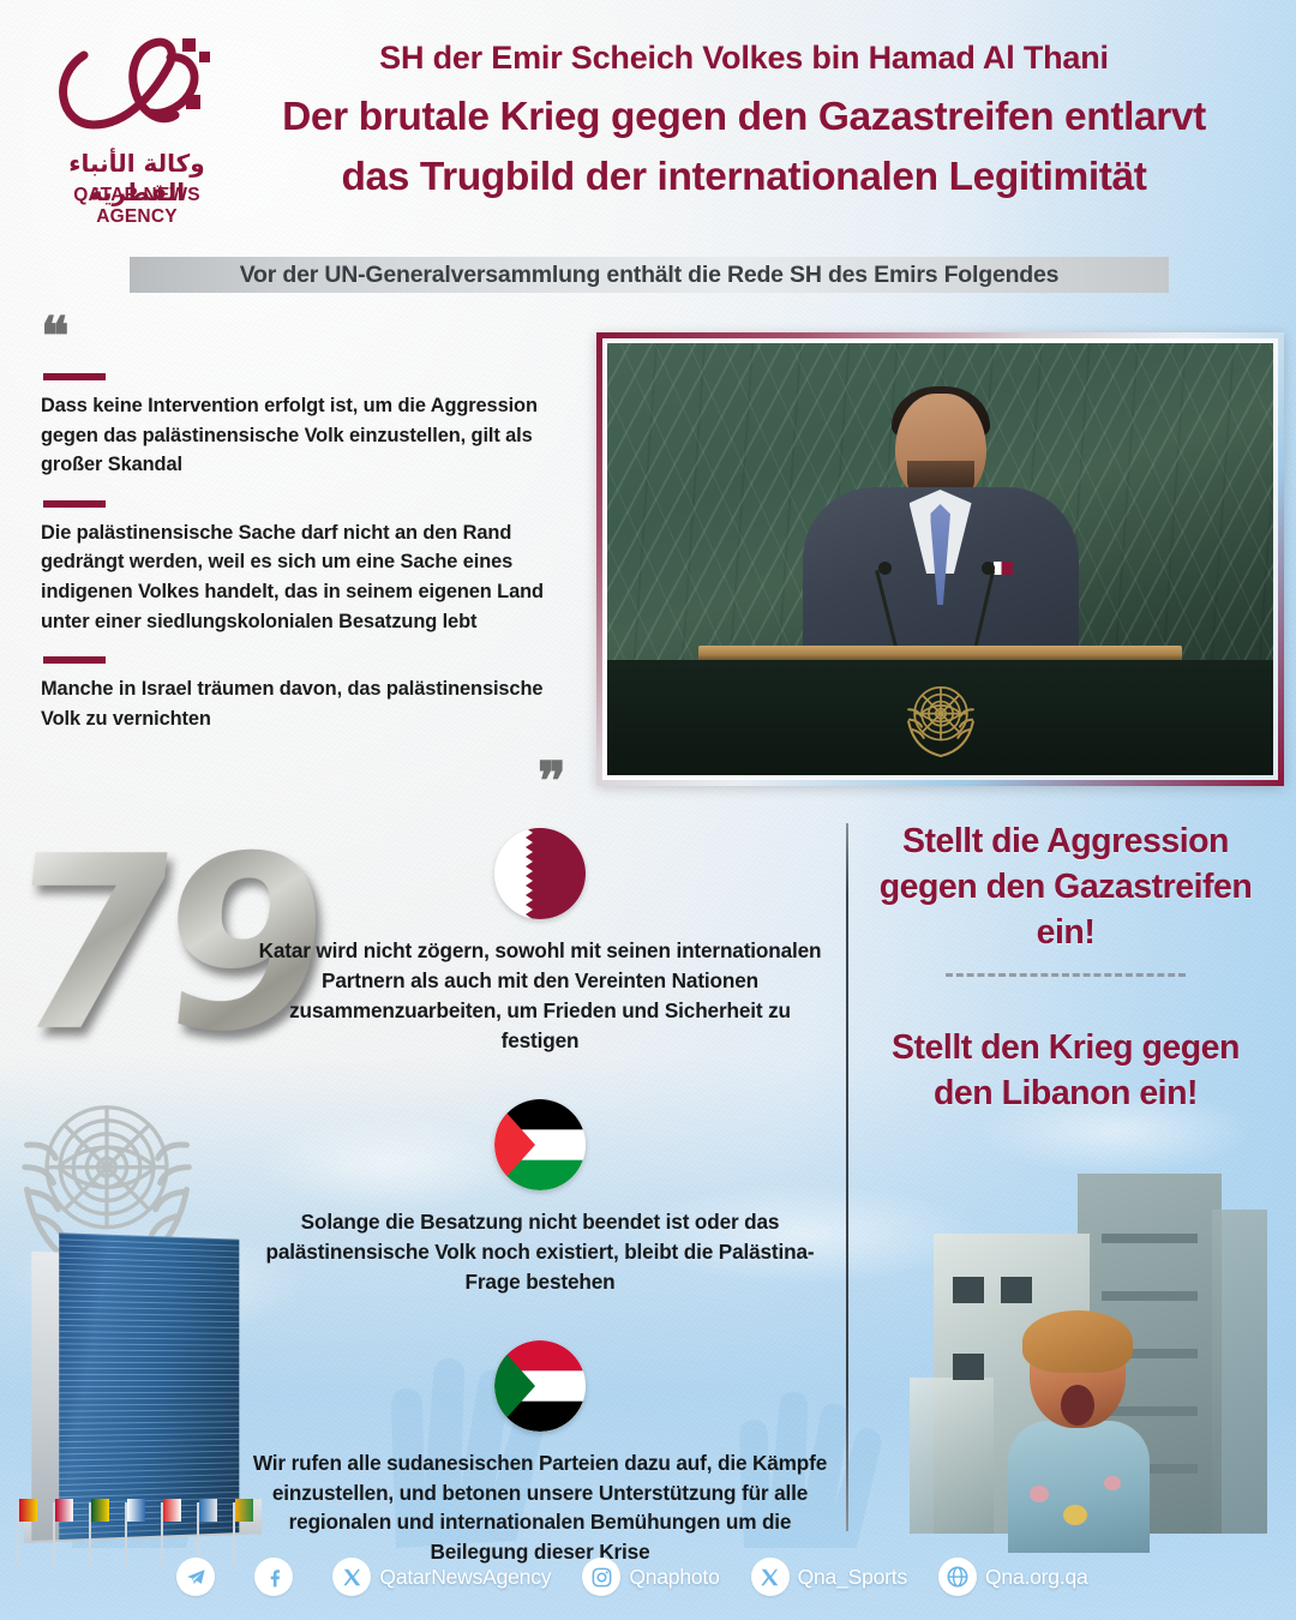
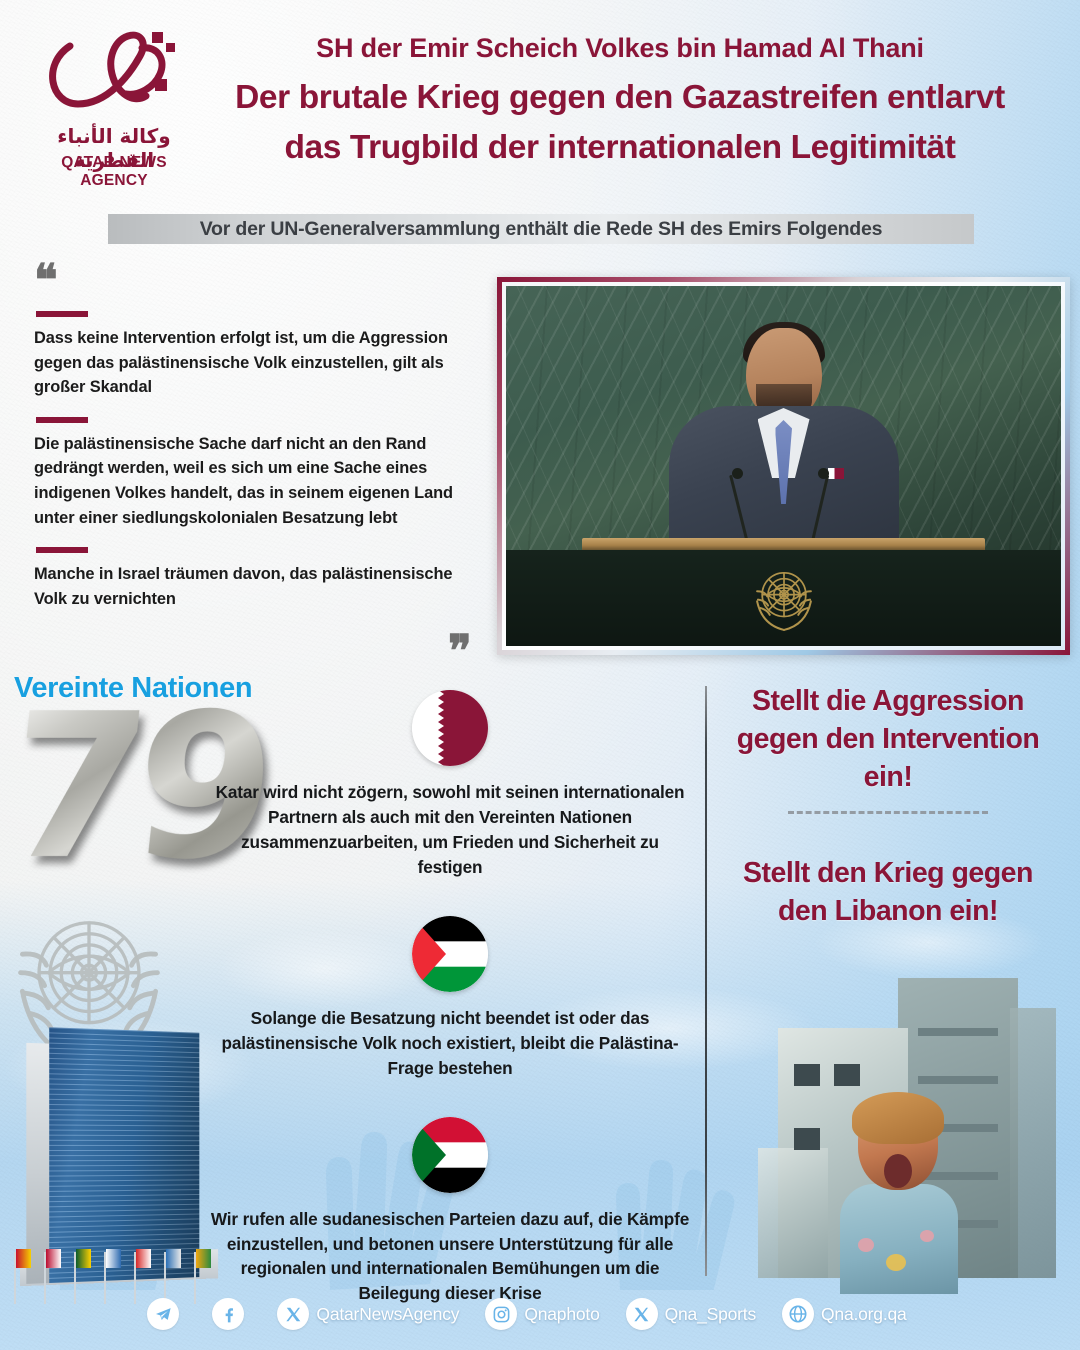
  وكالة الأنباء القطرية
  QATAR NEWS AGENCY
  SH der Emir Scheich Volkes bin Hamad Al Thani
  Der brutale Krieg gegen den Gazastreifen entlarvt
  das Trugbild der internationalen Legitimität
  Vor der UN-Generalversammlung enthält die Rede SH des Emirs Folgendes
  ❝
  Dass keine Intervention erfolgt ist, um die Aggression gegen das palästinensische Volk einzustellen, gilt als großer Skandal
  Die palästinensische Sache darf nicht an den Rand gedrängt werden, weil es sich um eine Sache eines indigenen Volkes handelt, das in seinem eigenen Land unter einer siedlungskolonialen Besatzung lebt
  Manche in Israel träumen davon, das palästinensische Volk zu vernichten
  ❞
+ Vereinte Nationen
  Katar wird nicht zögern, sowohl mit seinen internationalen Partnern als auch mit den Vereinten Nationen zusammenzuarbeiten, um Frieden und Sicherheit zu festigen
  Solange die Besatzung nicht beendet ist oder das palästinensische Volk noch existiert, bleibt die Palästina-Frage bestehen
  Wir rufen alle sudanesischen Parteien dazu auf, die Kämpfe einzustellen, und betonen unsere Unterstützung für alle regionalen und internationalen Bemühungen um die Beilegung dieser Krise
- Stellt die Aggression gegen den Gazastreifen ein!
+ Stellt die Aggression gegen den Intervention ein!
  Stellt den Krieg gegen den Libanon ein!
  QatarNewsAgency
  Qnaphoto
  Qna_Sports
  Qna.org.qa
